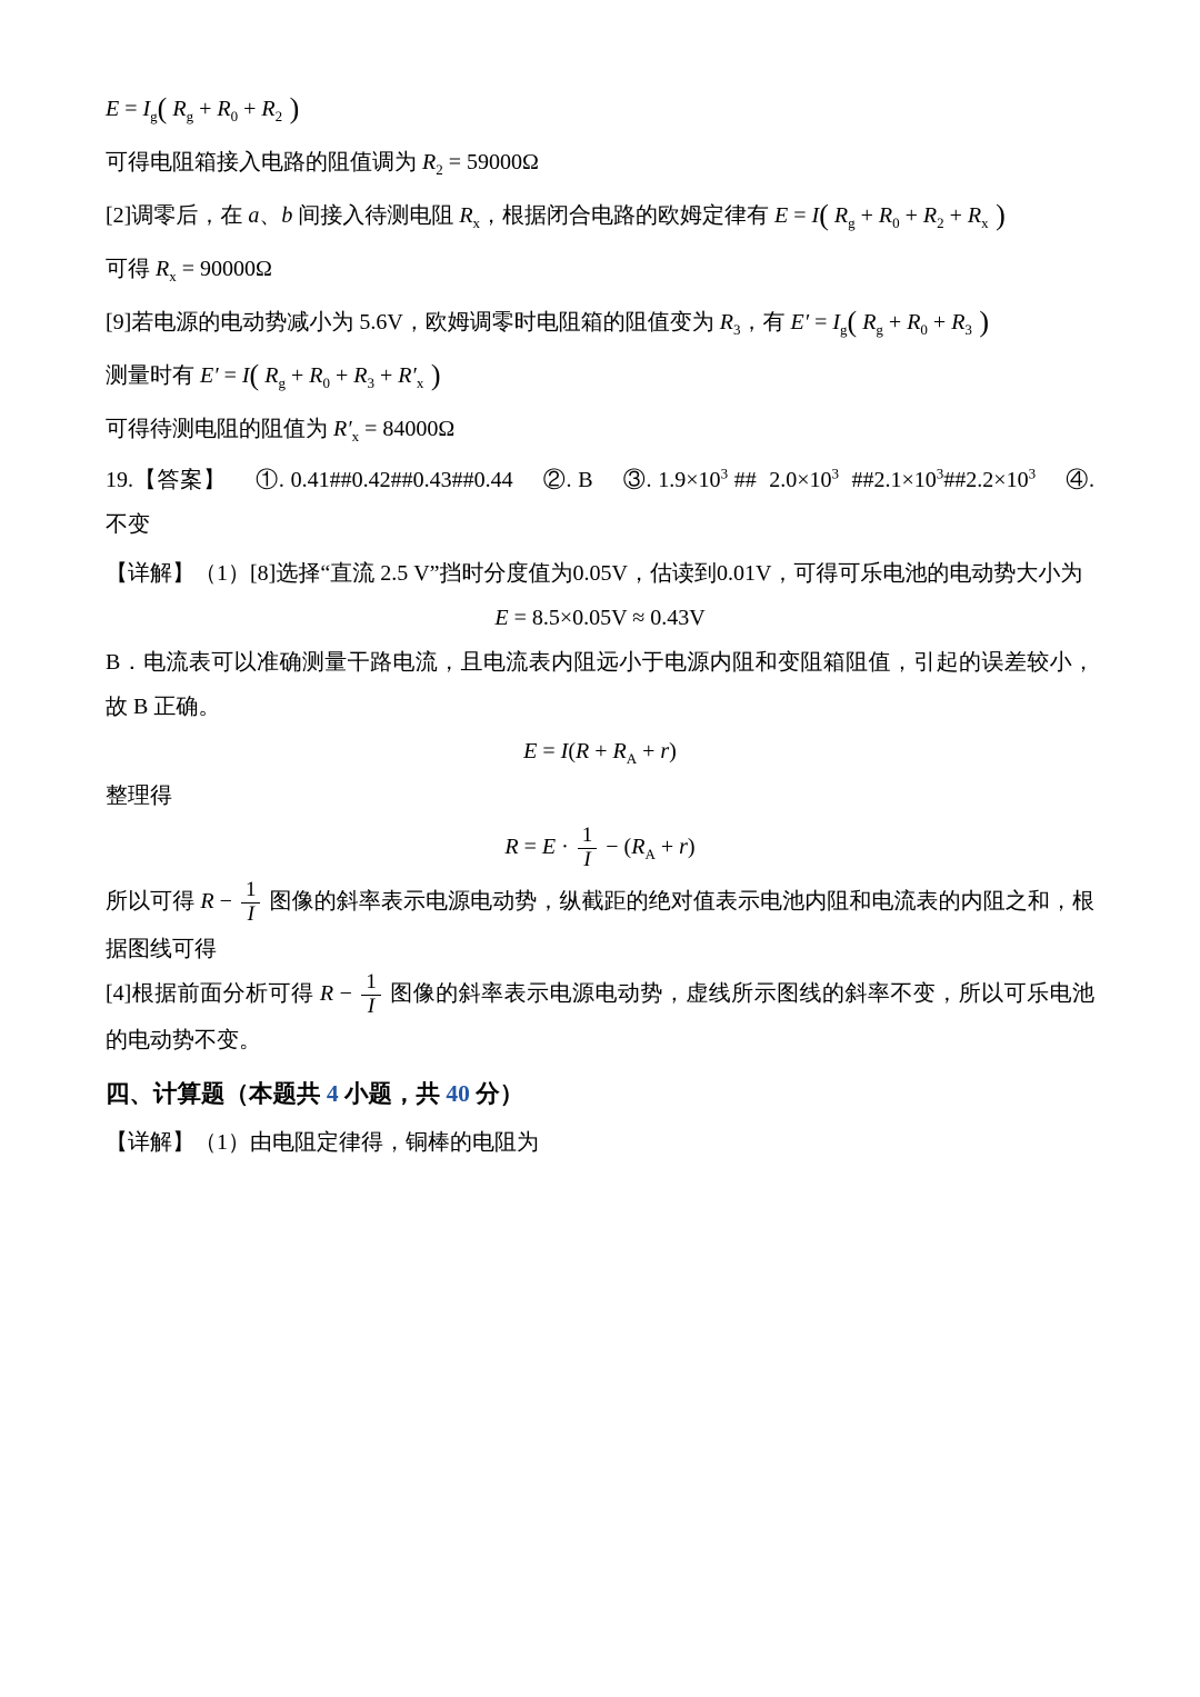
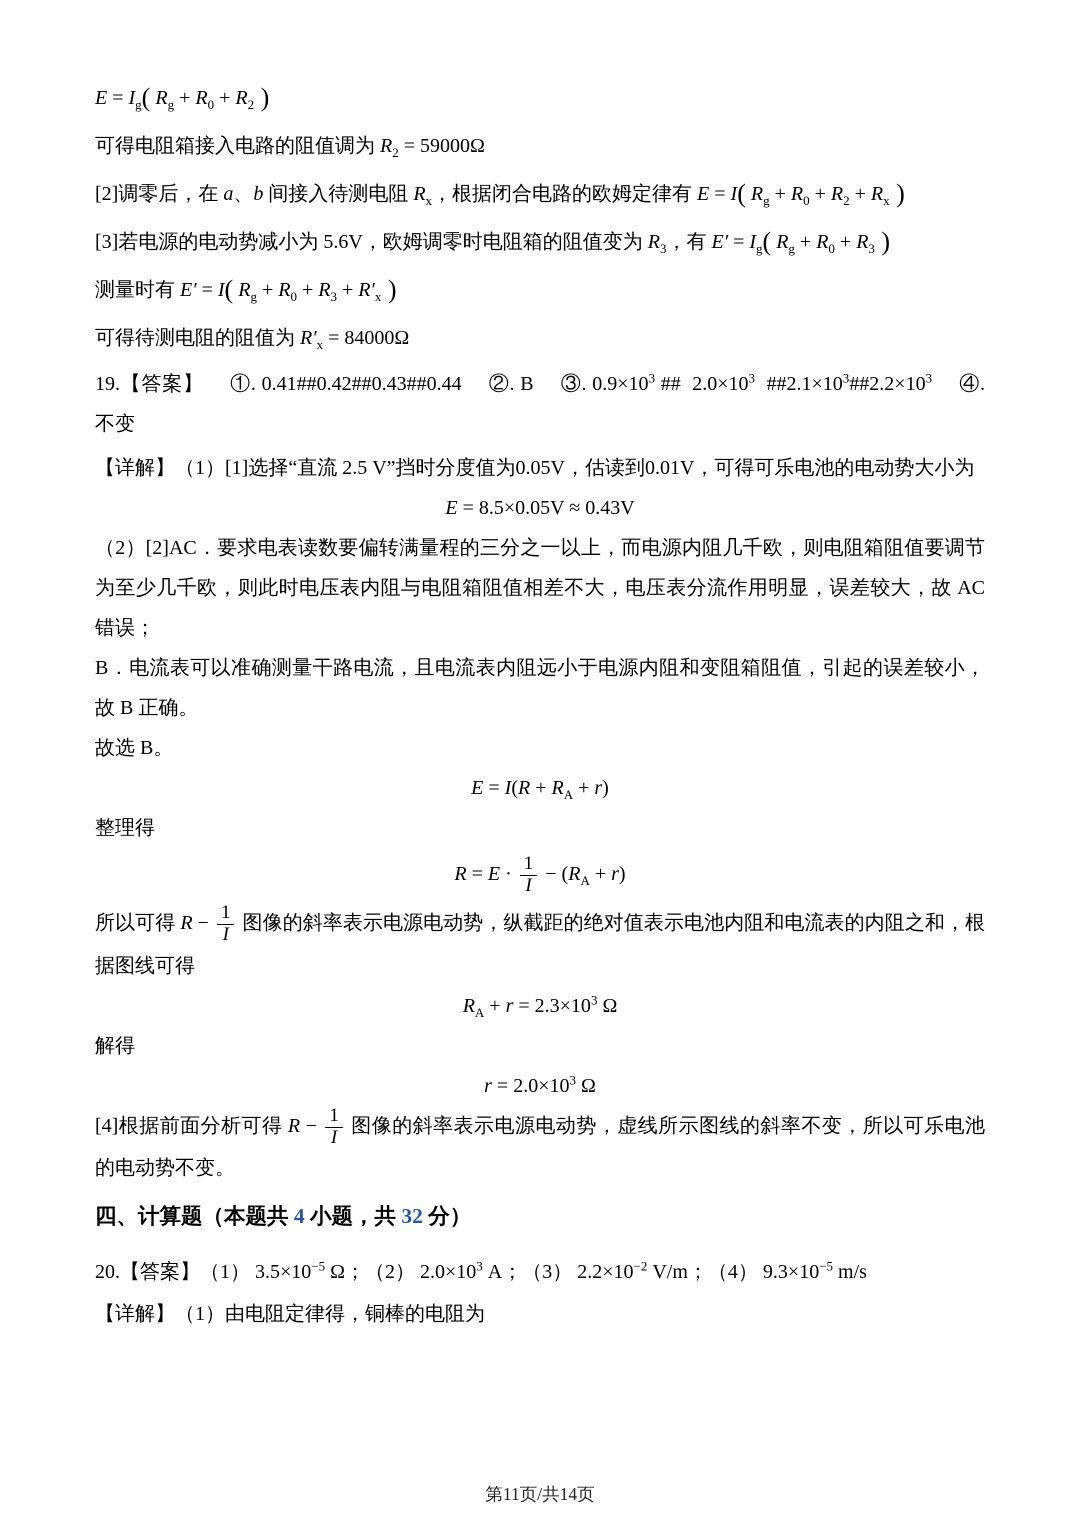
  E = Ig( Rg + R0 + R2 )
  可得电阻箱接入电路的阻值调为 R2 = 59000Ω
  [2]调零后，在 a、b 间接入待测电阻 Rx，根据闭合电路的欧姆定律有 E = I( Rg + R0 + R2 + Rx )
- 可得 Rx = 90000Ω
- [9]若电源的电动势减小为 5.6V，欧姆调零时电阻箱的阻值变为 R3，有 E′ = Ig( Rg + R0 + R3 )
+ [3]若电源的电动势减小为 5.6V，欧姆调零时电阻箱的阻值变为 R3，有 E′ = Ig( Rg + R0 + R3 )
  测量时有 E′ = I( Rg + R0 + R3 + R′x )
  可得待测电阻的阻值为 R′x = 84000Ω
- 19.【答案】 ①. 0.41##0.42##0.43##0.44 ②. B ③. 1.9×103 ## 2.0×103 ##2.1×103##2.2×103 ④. 不变
+ 19.【答案】 ①. 0.41##0.42##0.43##0.44 ②. B ③. 0.9×103 ## 2.0×103 ##2.1×103##2.2×103 ④. 不变
- 【详解】（1）[8]选择“直流 2.5 V”挡时分度值为0.05V，估读到0.01V，可得可乐电池的电动势大小为
+ 【详解】（1）[1]选择“直流 2.5 V”挡时分度值为0.05V，估读到0.01V，可得可乐电池的电动势大小为
  E = 8.5×0.05V ≈ 0.43V
+ （2）[2]AC．要求电表读数要偏转满量程的三分之一以上，而电源内阻几千欧，则电阻箱阻值要调节为至少几千欧，则此时电压表内阻与电阻箱阻值相差不大，电压表分流作用明显，误差较大，故 AC 错误；
  B．电流表可以准确测量干路电流，且电流表内阻远小于电源内阻和变阻箱阻值，引起的误差较小，故 B 正确。
+ 故选 B。
  E = I(R + RA + r)
  整理得
  R = E ·
  1
  I
  − (RA + r)
  所以可得 R −
  1
  I
  图像的斜率表示电源电动势，纵截距的绝对值表示电池内阻和电流表的内阻之和，根据图线可得
+ RA + r = 2.3×103 Ω
+ 解得
+ r = 2.0×103 Ω
  [4]根据前面分析可得 R −
  1
  I
  图像的斜率表示电源电动势，虚线所示图线的斜率不变，所以可乐电池的电动势不变。
- 四、计算题（本题共 4 小题，共 40 分）
+ 四、计算题（本题共 4 小题，共 32 分）
+ 20.【答案】（1） 3.5×10−5 Ω；（2） 2.0×103 A；（3） 2.2×10−2 V/m；（4） 9.3×10−5 m/s
  【详解】（1）由电阻定律得，铜棒的电阻为
+ 第11页/共14页
